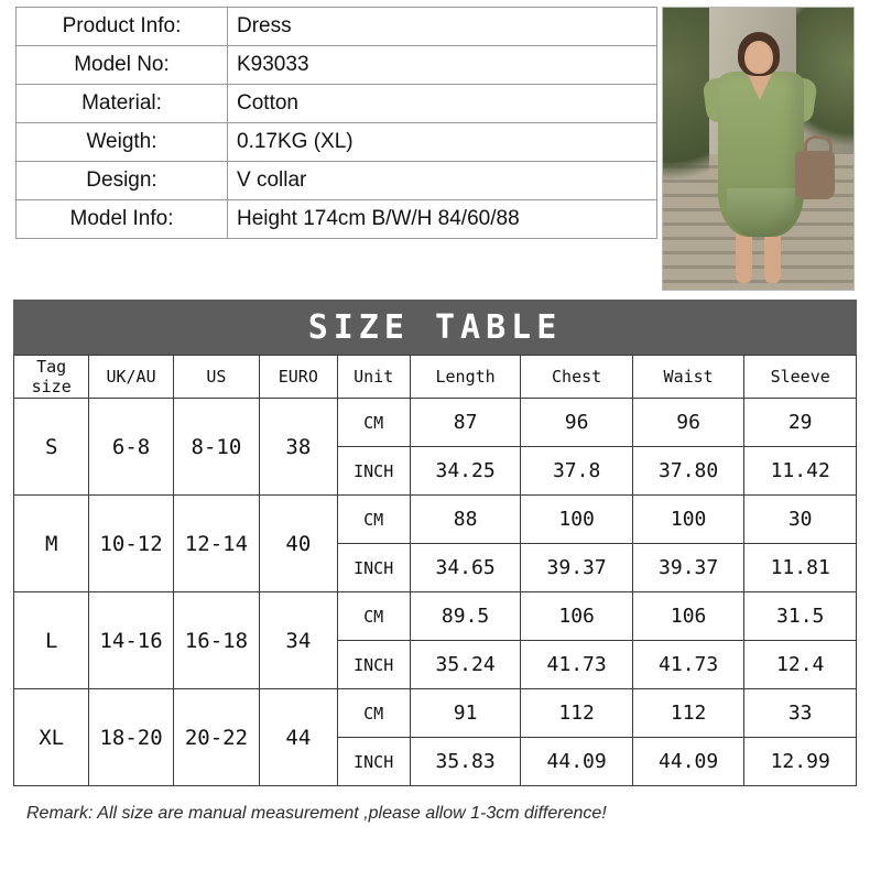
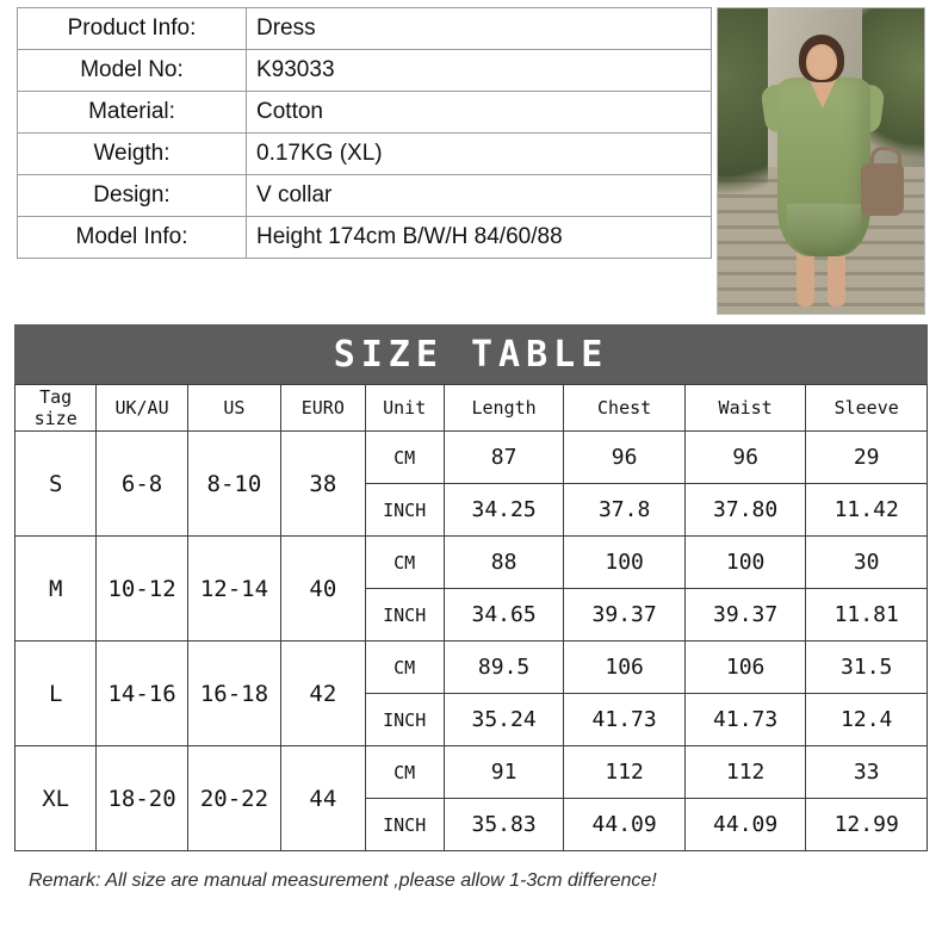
  Product Info:	Dress
  Model No:	K93033
  Material:	Cotton
  Weigth:	0.17KG (XL)
  Design:	V collar
  Model Info:	Height 174cm B/W/H 84/60/88
  SIZE TABLE
  Tag size	UK/AU	US	EURO	Unit	Length	Chest	Waist	Sleeve
  S	6-8	8-10	38	CM	87	96	96	29
  INCH	34.25	37.8	37.80	11.42
  M	10-12	12-14	40	CM	88	100	100	30
  INCH	34.65	39.37	39.37	11.81
- L	14-16	16-18	34	CM	89.5	106	106	31.5
+ L	14-16	16-18	42	CM	89.5	106	106	31.5
  INCH	35.24	41.73	41.73	12.4
  XL	18-20	20-22	44	CM	91	112	112	33
  INCH	35.83	44.09	44.09	12.99
  Remark: All size are manual measurement ,please allow 1-3cm difference!
